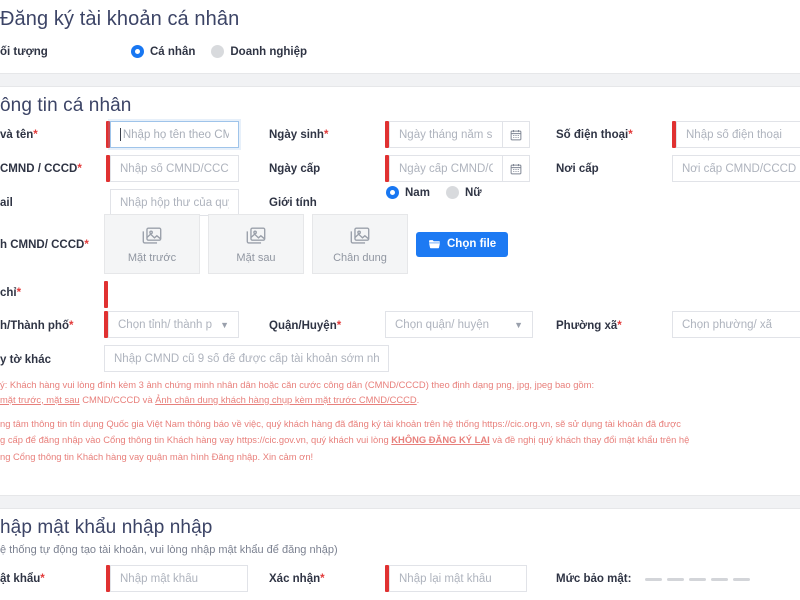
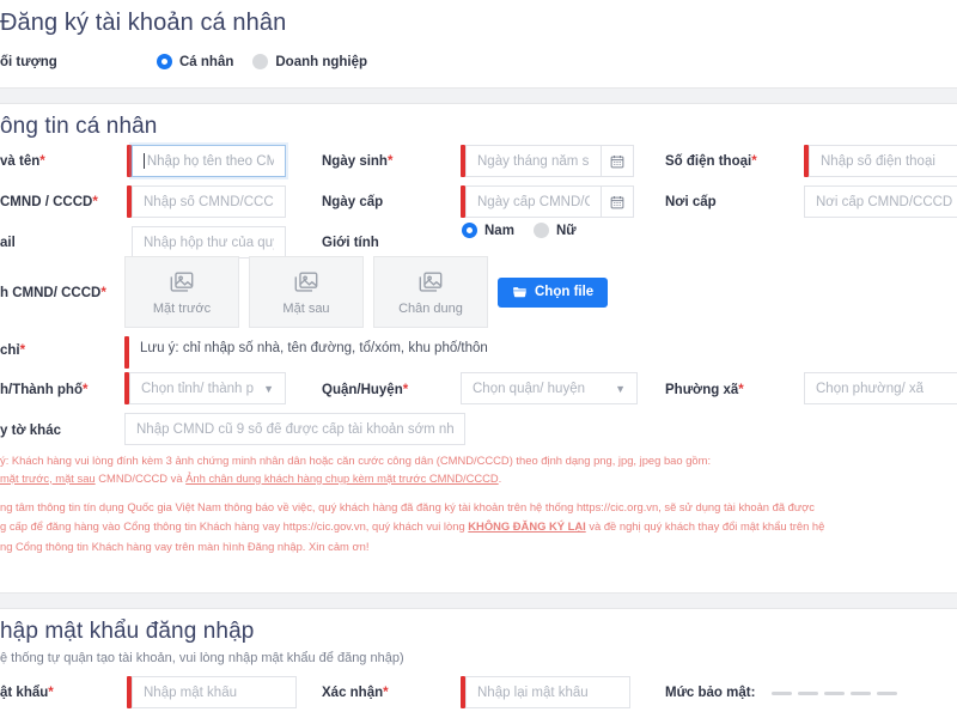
  Đăng ký tài khoản cá nhân
  ối tượng
  Cá nhân
  Doanh nghiệp
  ông tin cá nhân
  và tên*
  Nhập họ tên theo CM
  Ngày sinh*
  Ngày tháng năm s
  Số điện thoại*
  Nhập số điện thoại
  CMND / CCCD*
  Nhập số CMND/CCC
  Ngày cấp
  Ngày cấp CMND/C
  Nơi cấp
  Nơi cấp CMND/CCCD
  ail
  Nhập hộp thư của qu
  Giới tính
  Nam
  Nữ
  h CMND/ CCCD*
  Mặt trước
  Mặt sau
  Chân dung
  Chọn file
  chỉ*
+ Lưu ý: chỉ nhập số nhà, tên đường, tổ/xóm, khu phố/thôn
  h/Thành phố*
  Chọn tỉnh/ thành p
  ▼
  Quận/Huyện*
  Chọn quận/ huyện
  ▼
  Phường xã*
  Chọn phường/ xã
  y tờ khác
  Nhập CMND cũ 9 số để được cấp tài khoản sớm nh
  ý: Khách hàng vui lòng đính kèm 3 ảnh chứng minh nhân dân hoặc căn cước công dân (CMND/CCCD) theo định dạng png, jpg, jpeg bao gồm:
  mặt trước, mặt sau CMND/CCCD và Ảnh chân dung khách hàng chụp kèm mặt trước CMND/CCCD.
  ng tâm thông tin tín dụng Quốc gia Việt Nam thông báo về việc, quý khách hàng đã đăng ký tài khoản trên hệ thống https://cic.org.vn, sẽ sử dụng tài khoản đã được
- g cấp để đăng nhập vào Cổng thông tin Khách hàng vay https://cic.gov.vn, quý khách vui lòng KHÔNG ĐĂNG KÝ LẠI và đề nghị quý khách thay đổi mật khẩu trên hệ
+ g cấp để đăng hàng vào Cổng thông tin Khách hàng vay https://cic.gov.vn, quý khách vui lòng KHÔNG ĐĂNG KÝ LẠI và đề nghị quý khách thay đổi mật khẩu trên hệ
- ng Cổng thông tin Khách hàng vay quận màn hình Đăng nhập. Xin cảm ơn!
+ ng Cổng thông tin Khách hàng vay trên màn hình Đăng nhập. Xin cảm ơn!
- hập mật khẩu nhập nhập
+ hập mật khẩu đăng nhập
- ệ thống tự động tạo tài khoản, vui lòng nhập mật khẩu để đăng nhập)
+ ệ thống tự quận tạo tài khoản, vui lòng nhập mật khẩu để đăng nhập)
  ật khẩu*
  Nhập mật khẩu
  Xác nhận*
  Nhập lại mật khẩu
  Mức bảo mật:
